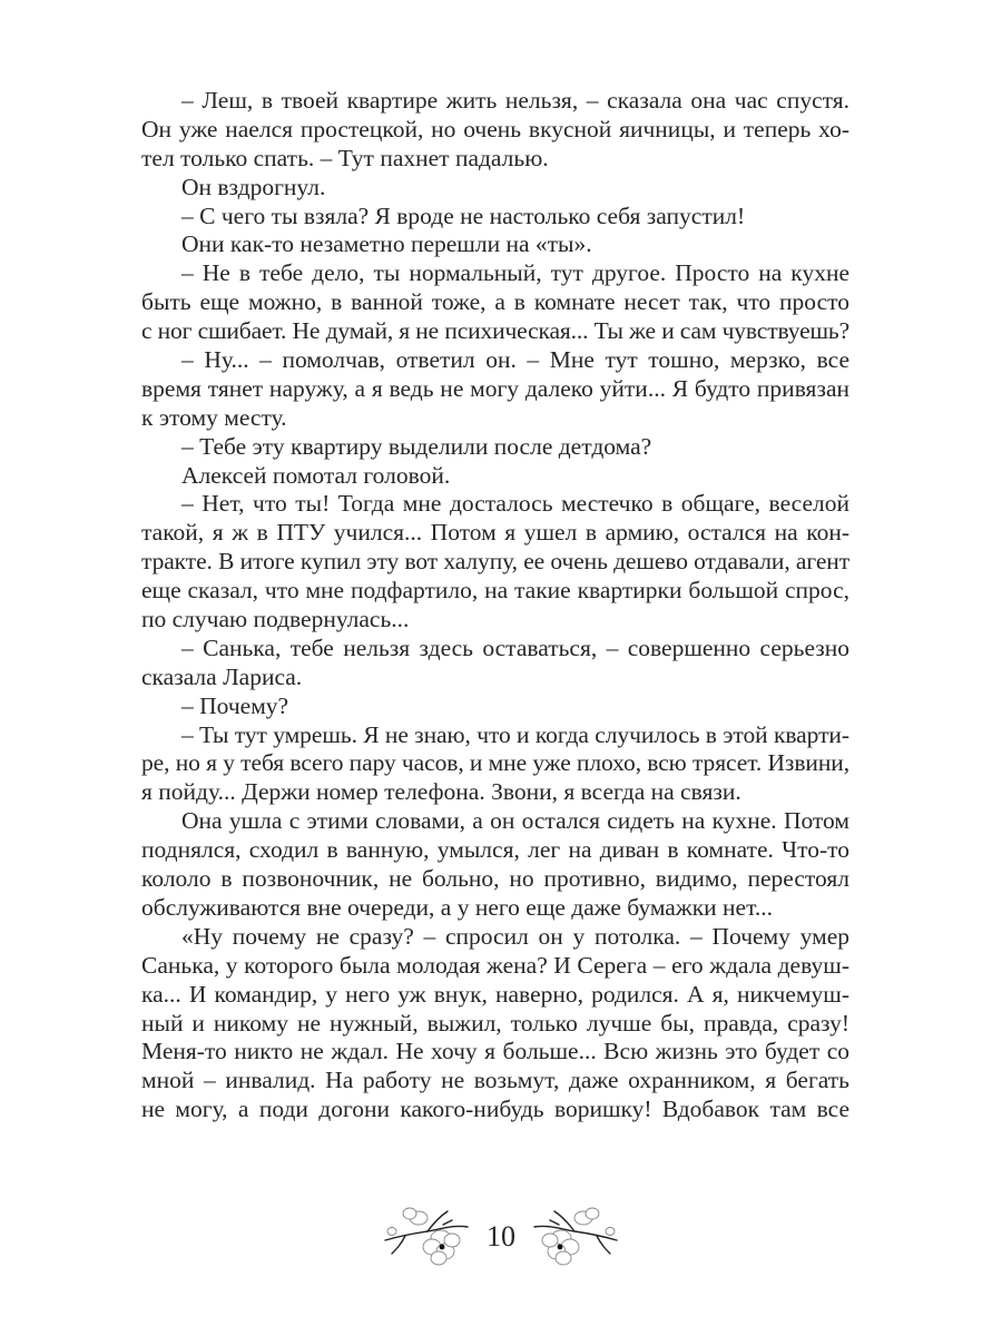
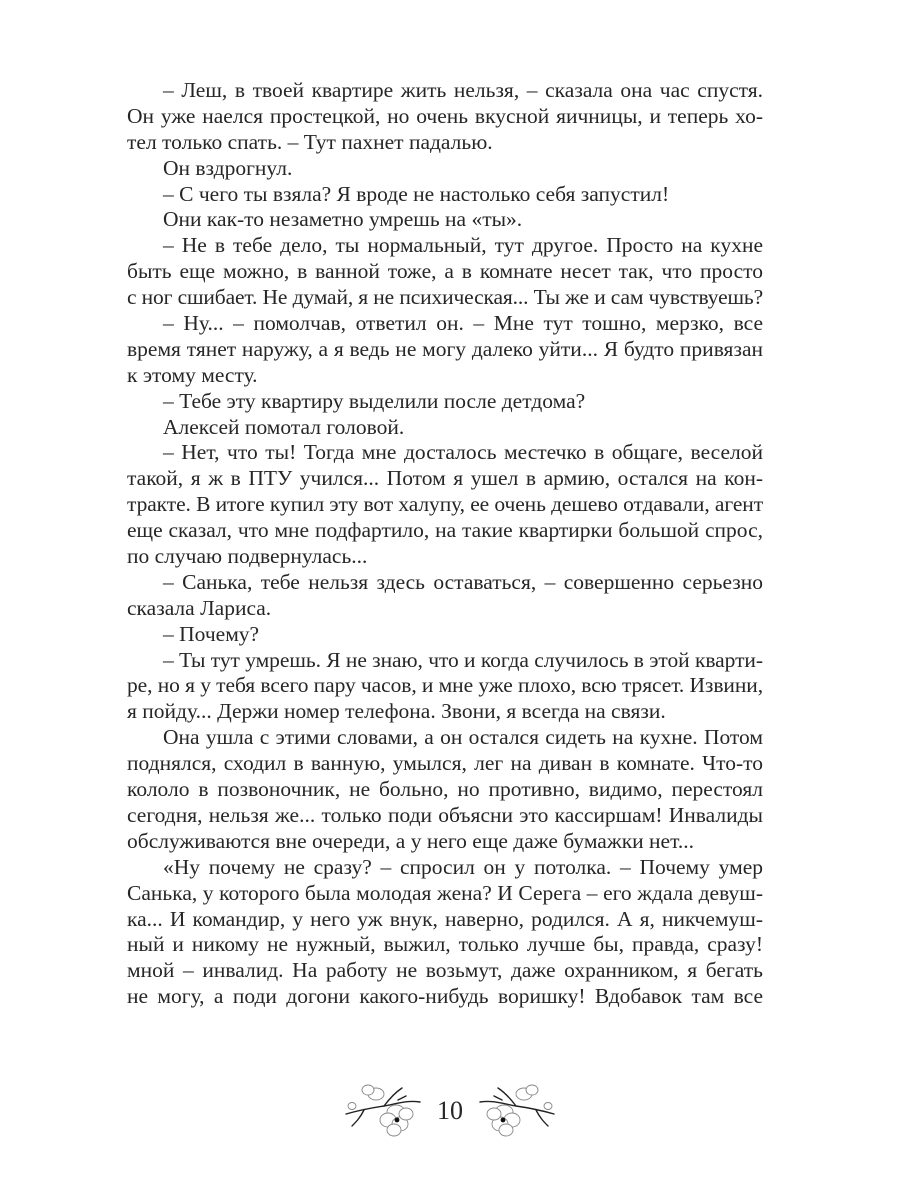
  – Леш, в твоей квартире жить нельзя, – сказала она час спустя.
  Он уже наелся простецкой, но очень вкусной яичницы, и теперь хо-
  тел только спать. – Тут пахнет падалью.
  Он вздрогнул.
  – С чего ты взяла? Я вроде не настолько себя запустил!
- Они как-то незаметно перешли на «ты».
+ Они как-то незаметно умрешь на «ты».
  – Не в тебе дело, ты нормальный, тут другое. Просто на кухне
  быть еще можно, в ванной тоже, а в комнате несет так, что просто
  с ног сшибает. Не думай, я не психическая... Ты же и сам чувствуешь?
  – Ну... – помолчав, ответил он. – Мне тут тошно, мерзко, все
  время тянет наружу, а я ведь не могу далеко уйти... Я будто привязан
  к этому месту.
  – Тебе эту квартиру выделили после детдома?
  Алексей помотал головой.
  – Нет, что ты! Тогда мне досталось местечко в общаге, веселой
  такой, я ж в ПТУ учился... Потом я ушел в армию, остался на кон-
  тракте. В итоге купил эту вот халупу, ее очень дешево отдавали, агент
  еще сказал, что мне подфартило, на такие квартирки большой спрос,
  по случаю подвернулась...
  – Санька, тебе нельзя здесь оставаться, – совершенно серьезно
  сказала Лариса.
  – Почему?
  – Ты тут умрешь. Я не знаю, что и когда случилось в этой кварти-
  ре, но я у тебя всего пару часов, и мне уже плохо, всю трясет. Извини,
  я пойду... Держи номер телефона. Звони, я всегда на связи.
  Она ушла с этими словами, а он остался сидеть на кухне. Потом
  поднялся, сходил в ванную, умылся, лег на диван в комнате. Что-то
  кололо в позвоночник, не больно, но противно, видимо, перестоял
+ сегодня, нельзя же... только поди объясни это кассиршам! Инвалиды
  обслуживаются вне очереди, а у него еще даже бумажки нет...
  «Ну почему не сразу? – спросил он у потолка. – Почему умер
  Санька, у которого была молодая жена? И Серега – его ждала девуш-
  ка... И командир, у него уж внук, наверно, родился. А я, никчемуш-
  ный и никому не нужный, выжил, только лучше бы, правда, сразу!
- Меня-то никто не ждал. Не хочу я больше... Всю жизнь это будет со
  мной – инвалид. На работу не возьмут, даже охранником, я бегать
  не могу, а поди догони какого-нибудь воришку! Вдобавок там все
  10
